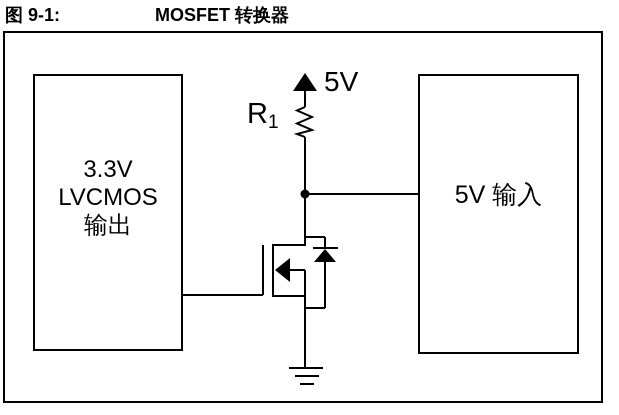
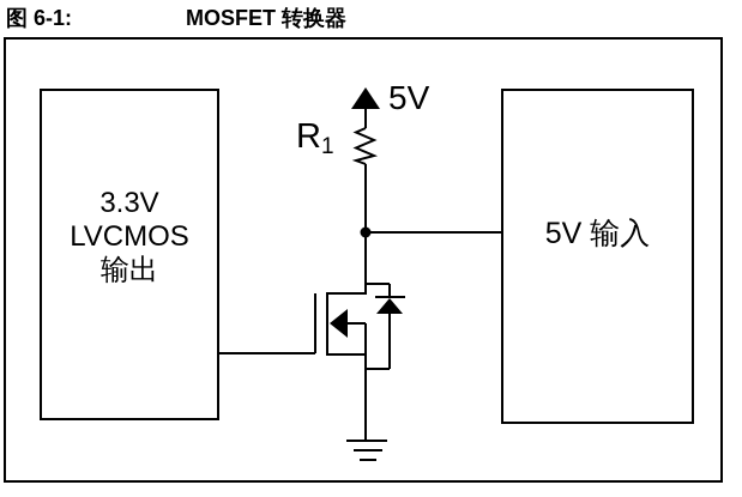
- 图 9-1:
+ 图 6-1:
  MOSFET 转换器
  3.3V
  LVCMOS
  输出
  5V 输入
  5V
  R1
